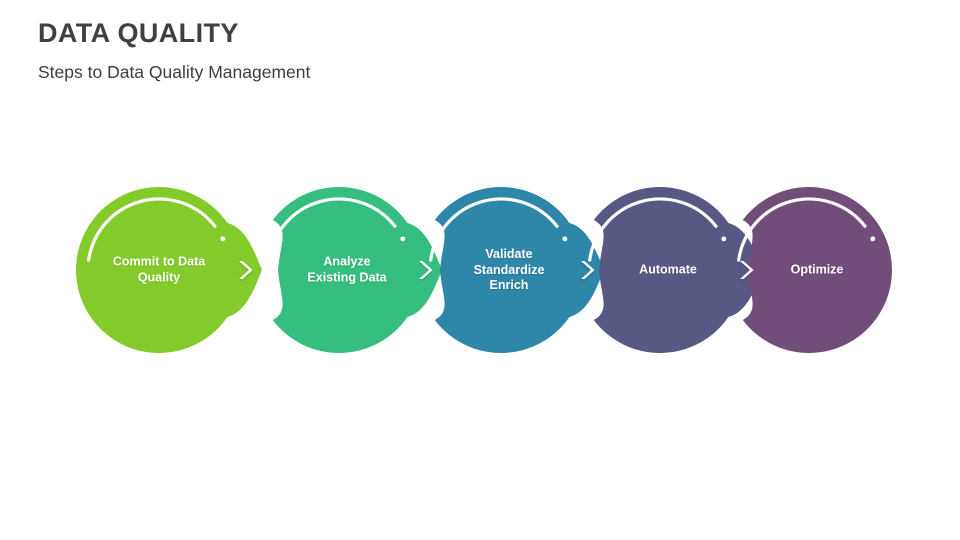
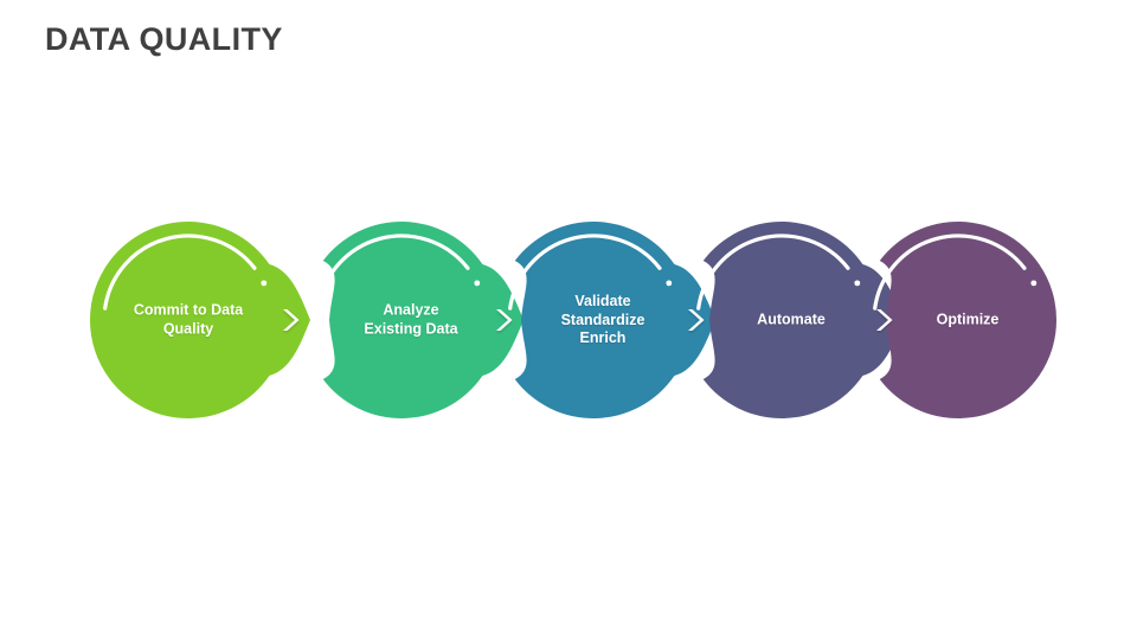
  DATA QUALITY
- Steps to Data Quality Management
  Commit to Data
  Quality
  Analyze
  Existing Data
  Validate
  Standardize
  Enrich
  Automate
  Optimize
